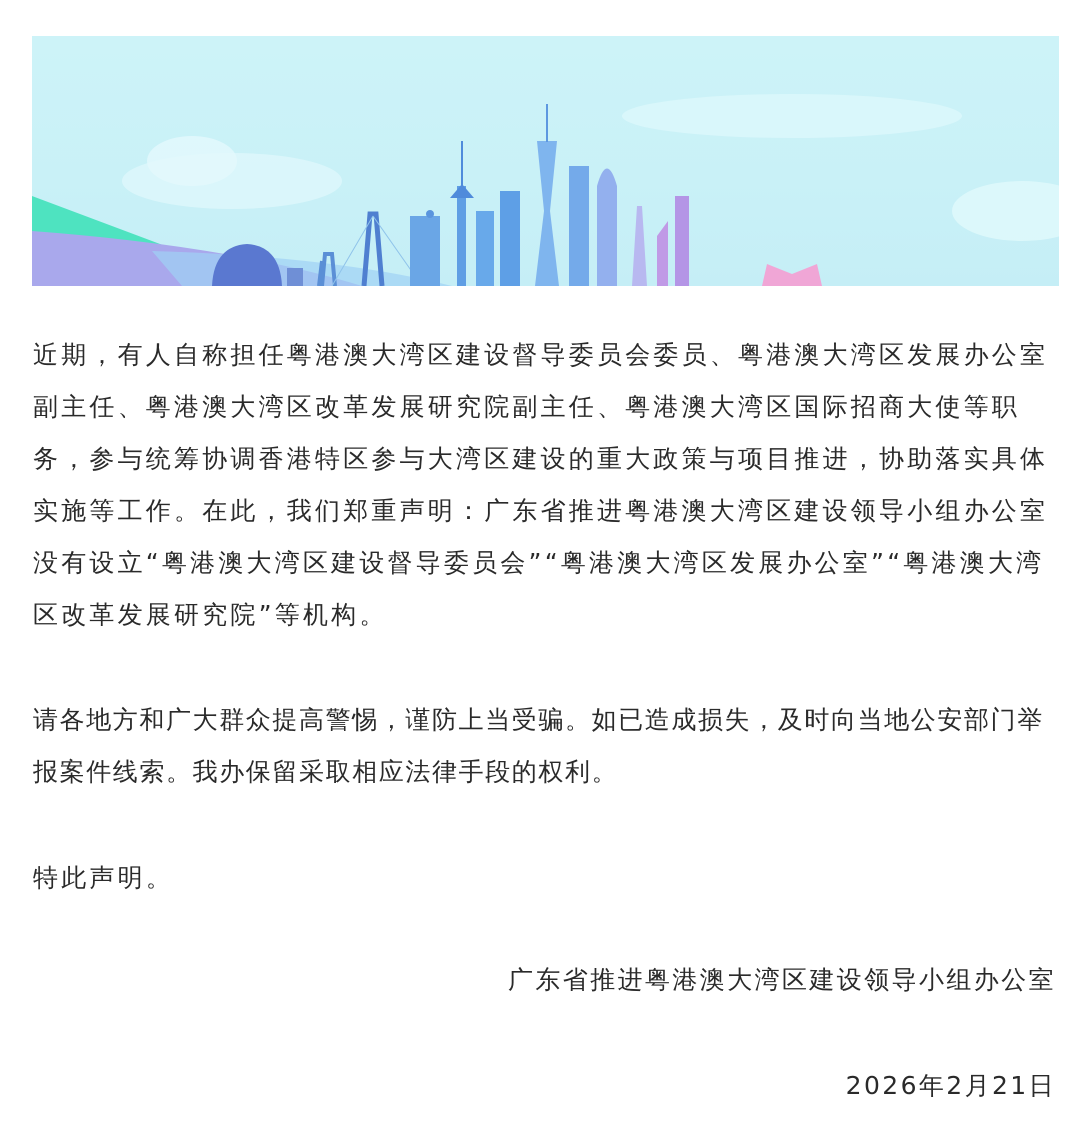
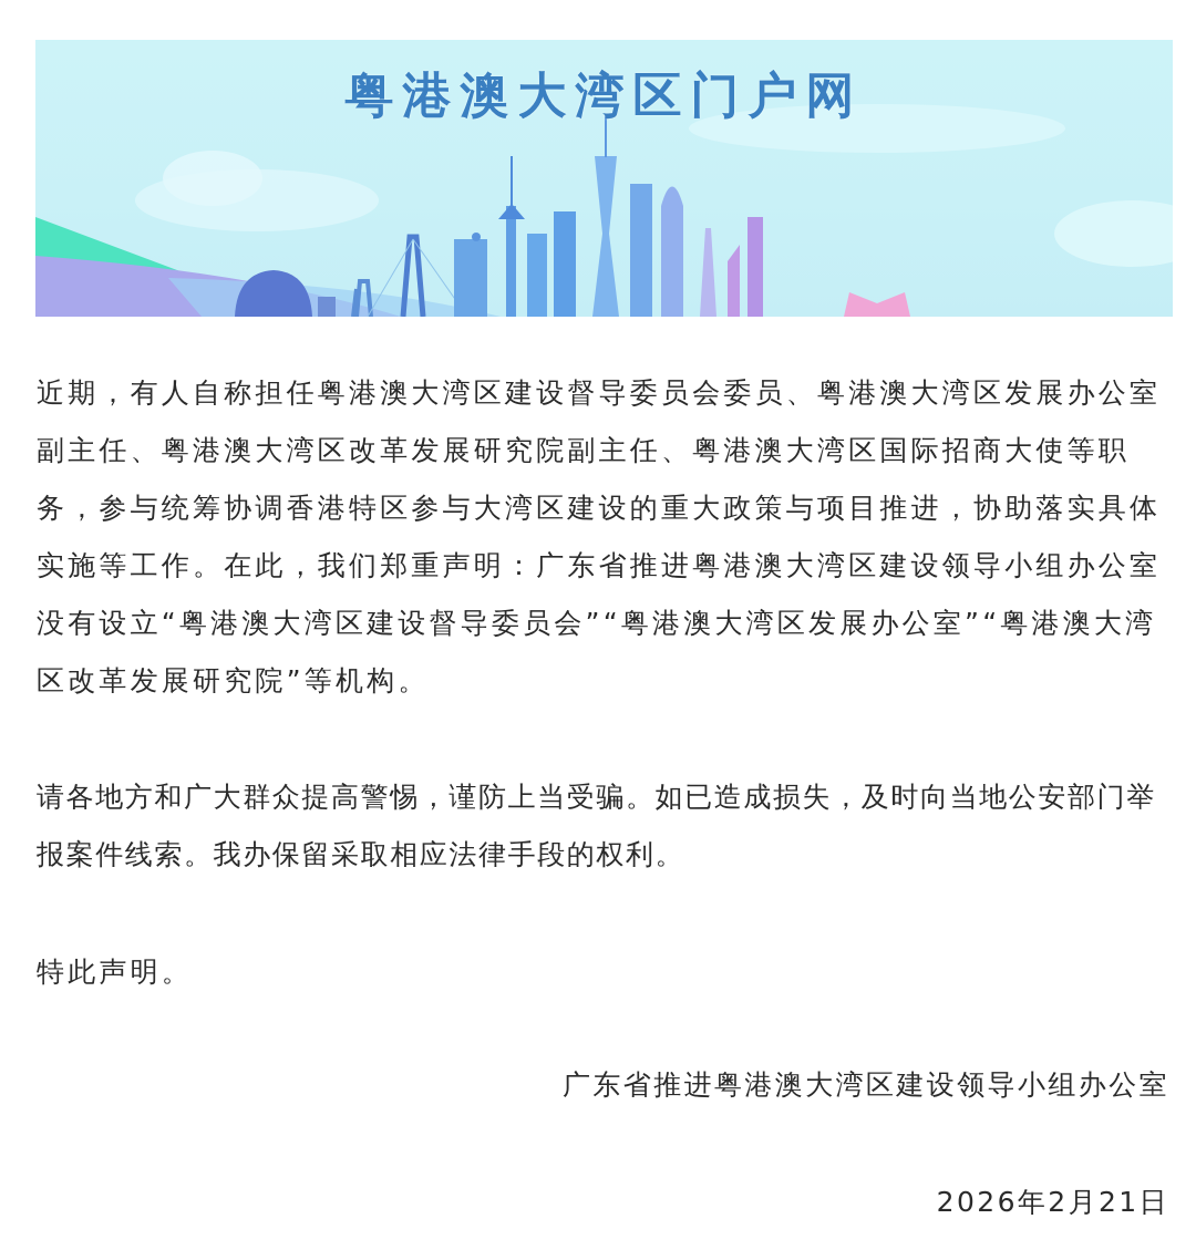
+ 粤港澳大湾区门户网
  近期，有人自称担任粤港澳大湾区建设督导委员会委员、粤港澳大湾区发展办公室副主任、粤港澳大湾区改革发展研究院副主任、粤港澳大湾区国际招商大使等职务，参与统筹协调香港特区参与大湾区建设的重大政策与项目推进，协助落实具体实施等工作。在此，我们郑重声明：广东省推进粤港澳大湾区建设领导小组办公室没有设立“粤港澳大湾区建设督导委员会”“粤港澳大湾区发展办公室”“粤港澳大湾区改革发展研究院”等机构。
  请各地方和广大群众提高警惕，谨防上当受骗。如已造成损失，及时向当地公安部门举报案件线索。我办保留采取相应法律手段的权利。
  特此声明。
  广东省推进粤港澳大湾区建设领导小组办公室
  2026年2月21日
